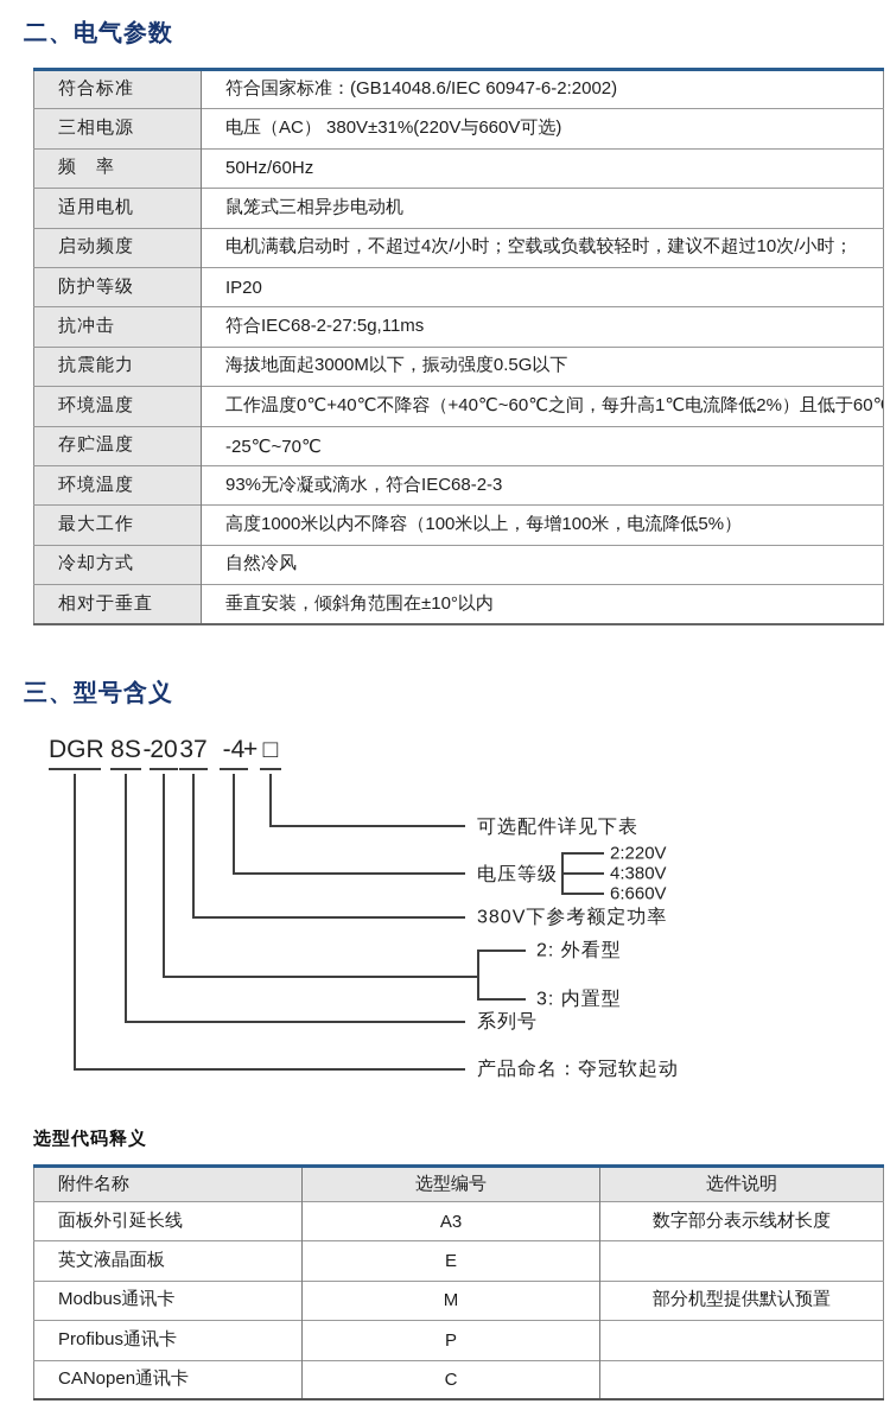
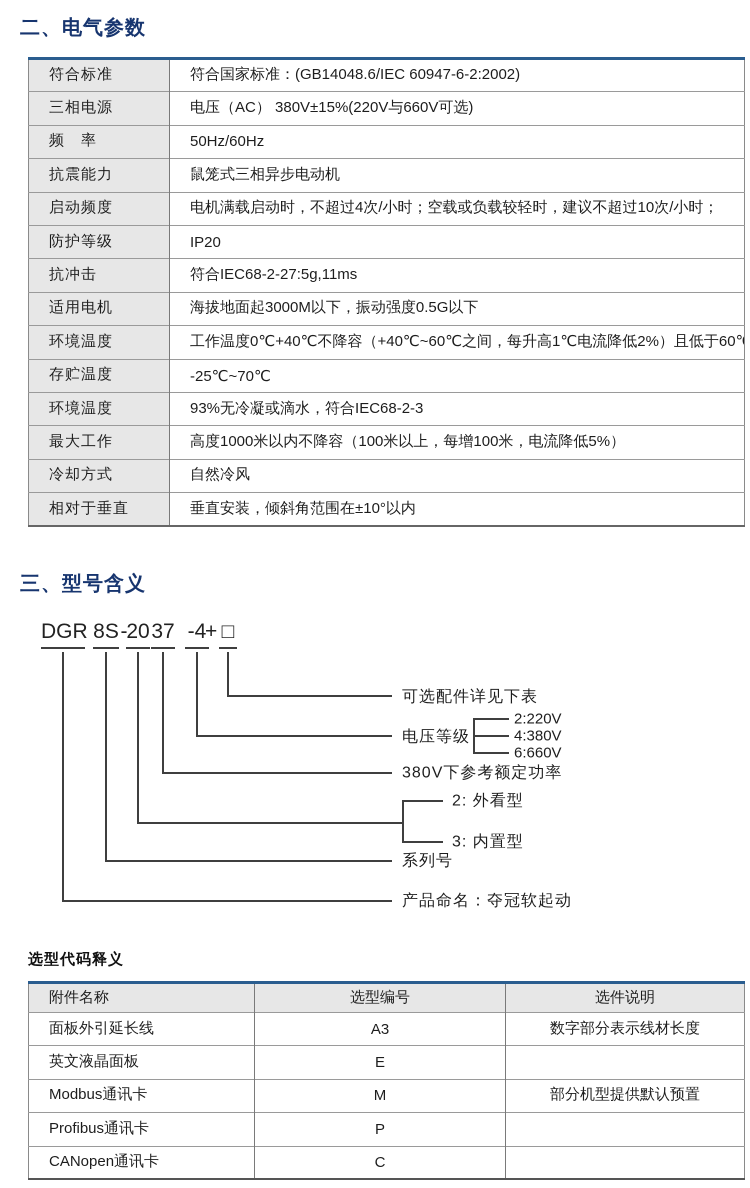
  二、电气参数
  符合标准	符合国家标准：(GB14048.6/IEC 60947-6-2:2002)
- 三相电源	电压（AC） 380V±31%(220V与660V可选)
+ 三相电源	电压（AC） 380V±15%(220V与660V可选)
  频 率	50Hz/60Hz
- 适用电机	鼠笼式三相异步电动机
+ 抗震能力	鼠笼式三相异步电动机
  启动频度	电机满载启动时，不超过4次/小时；空载或负载较轻时，建议不超过10次/小时；
  防护等级	IP20
  抗冲击	符合IEC68-2-27:5g,11ms
- 抗震能力	海拔地面起3000M以下，振动强度0.5G以下
+ 适用电机	海拔地面起3000M以下，振动强度0.5G以下
  环境温度	工作温度0℃+40℃不降容（+40℃~60℃之间，每升高1℃电流降低2%）且低于60℃
  存贮温度	-25℃~70℃
  环境温度	93%无冷凝或滴水，符合IEC68-2-3
  最大工作	高度1000米以内不降容（100米以上，每增100米，电流降低5%）
  冷却方式	自然冷风
  相对于垂直	垂直安装，倾斜角范围在±10°以内
  三、型号含义
  DGR
  8S
  -
  20
  37
  -4
  +
  □
  可选配件详见下表
  电压等级
  380V下参考额定功率
  系列号
  产品命名：夺冠软起动
  2:220V
  4:380V
  6:660V
  2: 外看型
  3: 内置型
  选型代码释义
  附件名称	选型编号	选件说明
  面板外引延长线	A3	数字部分表示线材长度
  英文液晶面板	E
  Modbus通讯卡	M	部分机型提供默认预置
  Profibus通讯卡	P
  CANopen通讯卡	C
